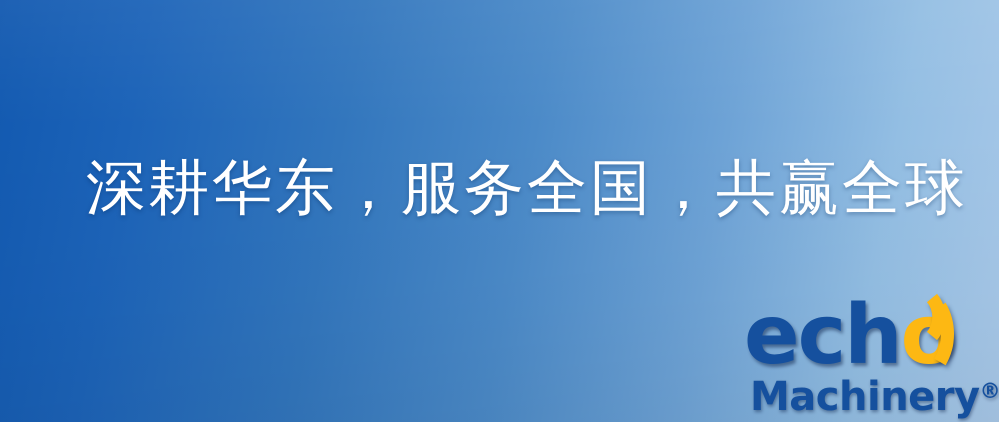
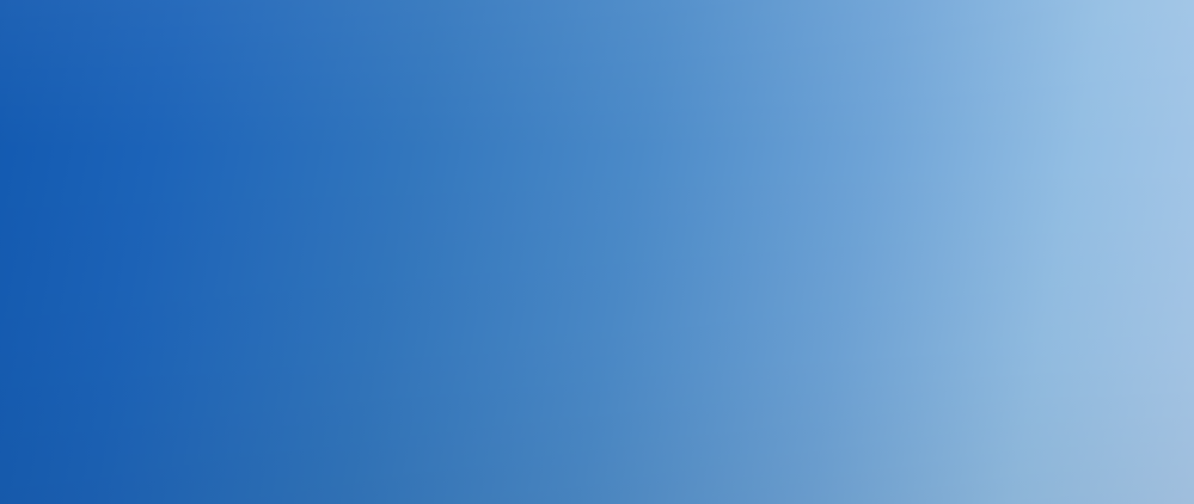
- 深耕华东，服务全国，共赢全球
- echo
- Machinery®
